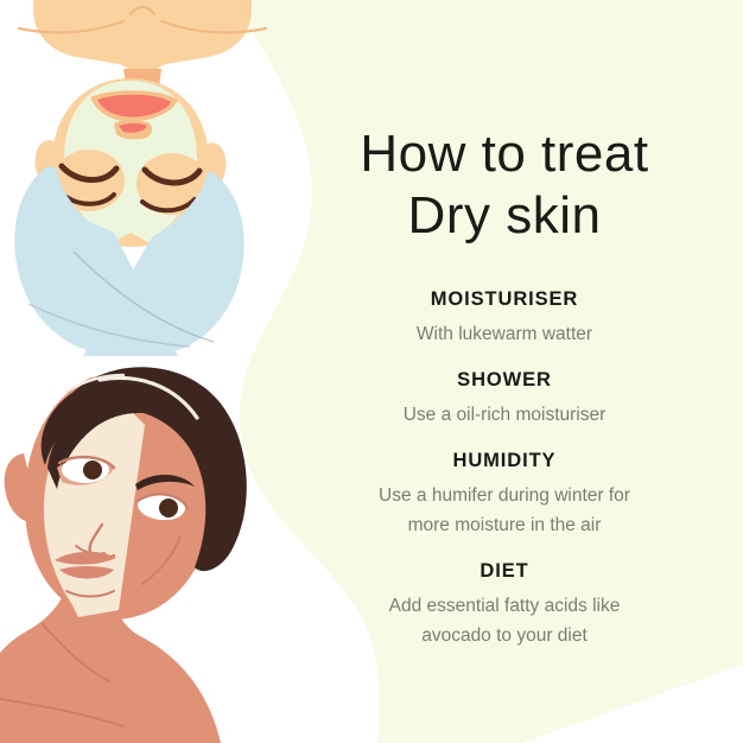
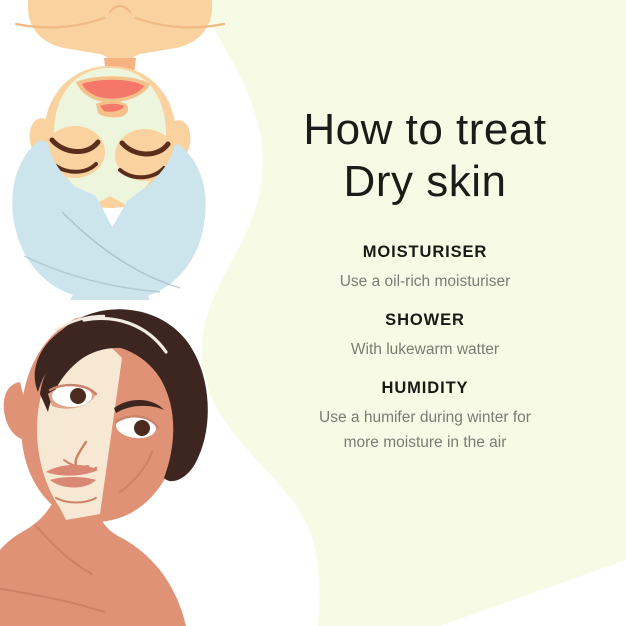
  How to treat
  Dry skin
  MOISTURISER
- With lukewarm watter
+ Use a oil-rich moisturiser
  SHOWER
- Use a oil-rich moisturiser
+ With lukewarm watter
  HUMIDITY
  Use a humifer during winter for
  more moisture in the air
- DIET
- Add essential fatty acids like
- avocado to your diet
